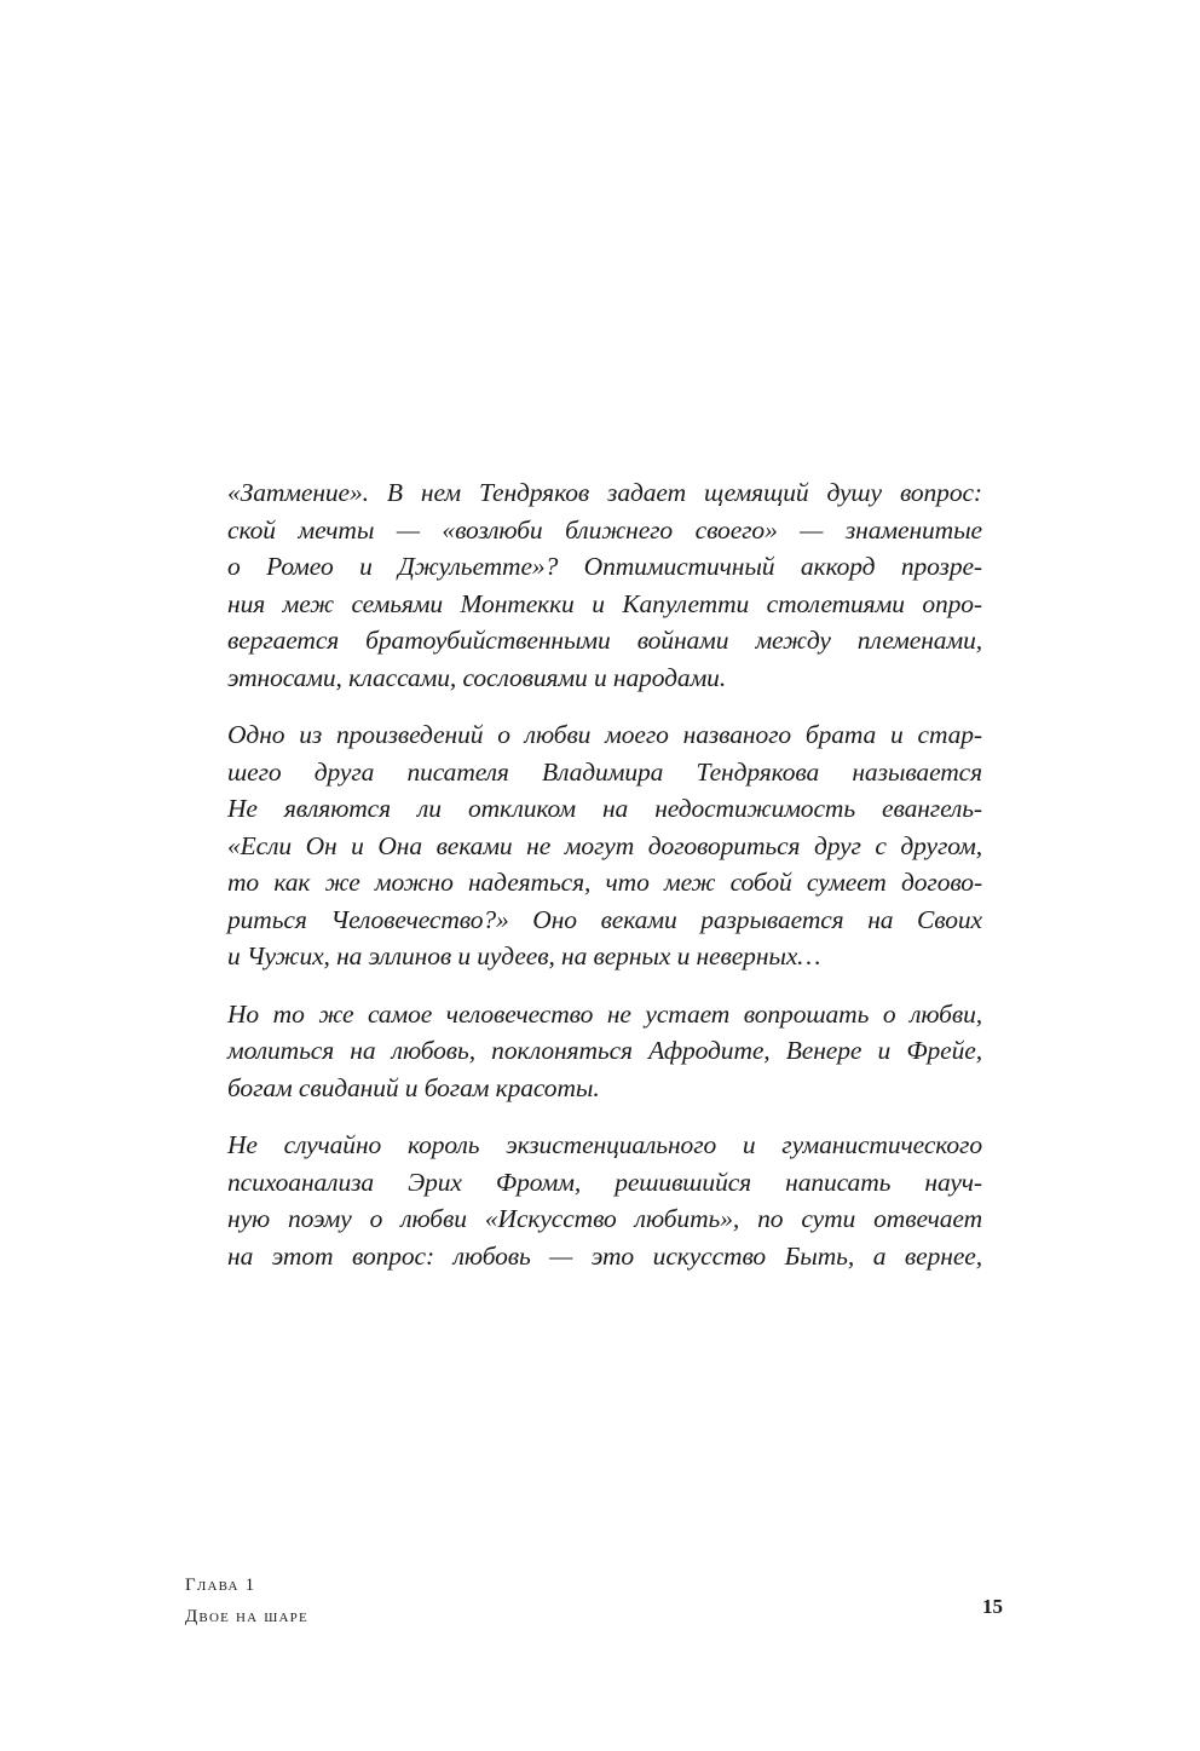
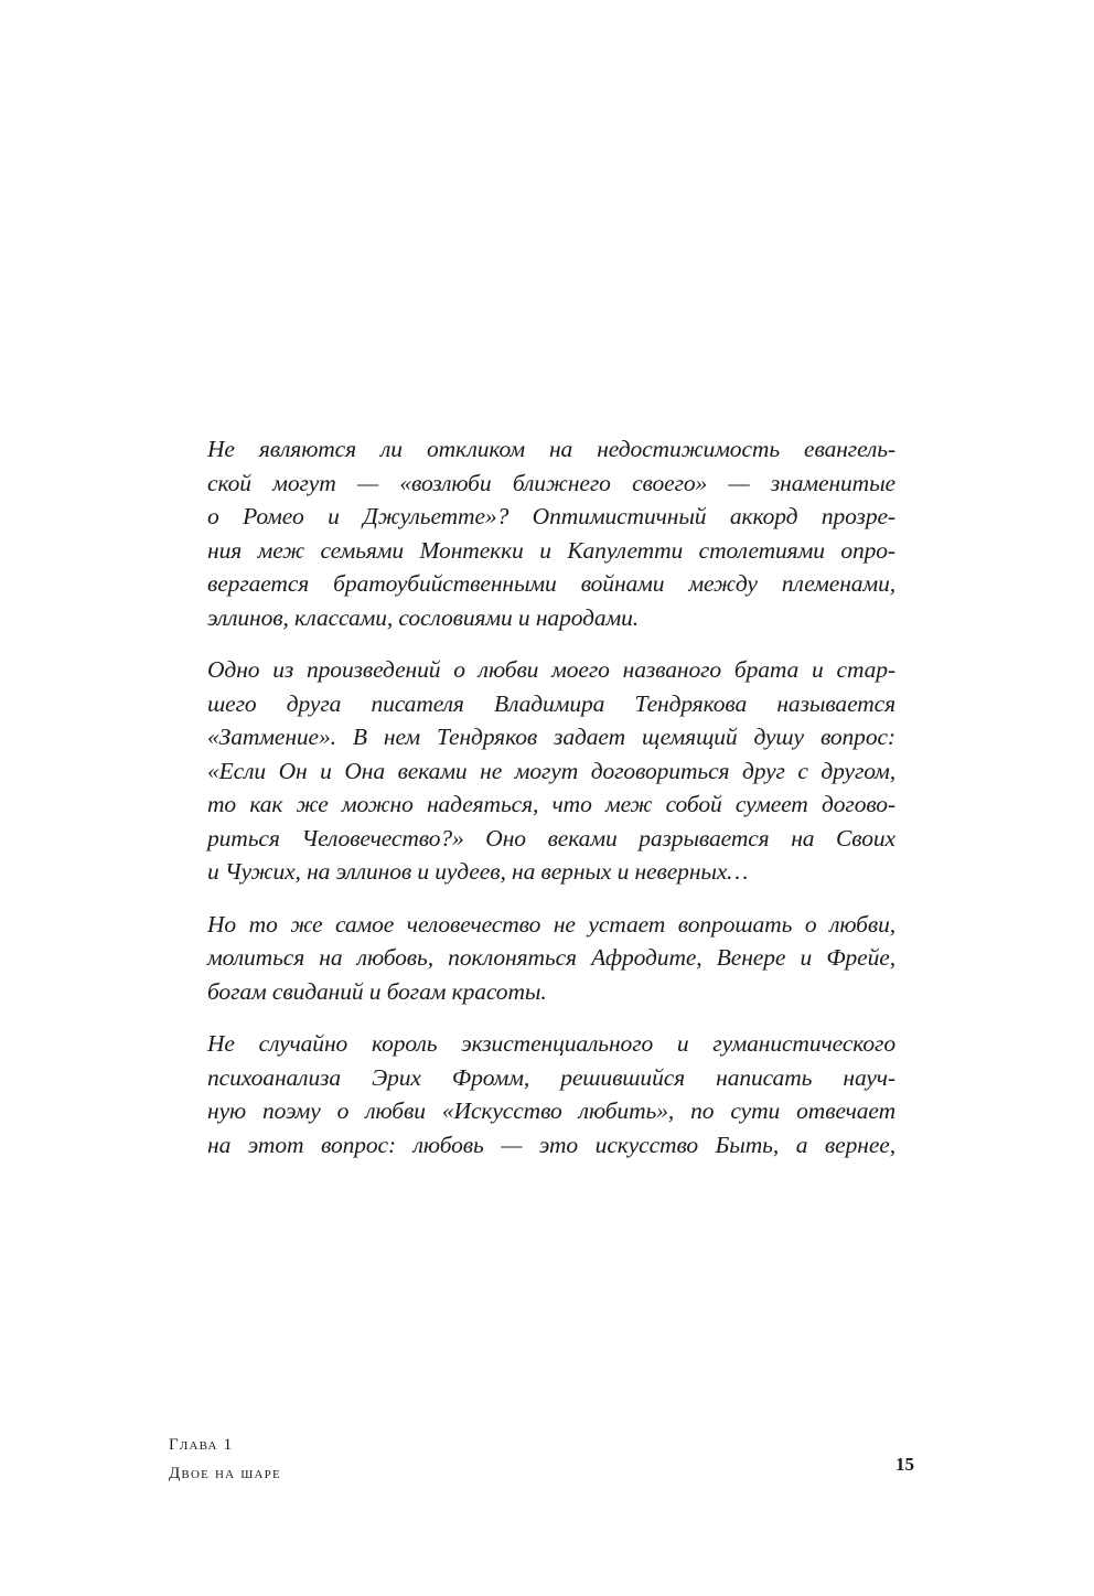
- «Затмение». В нем Тендряков задает щемящий душу вопрос:
+ Не являются ли откликом на недостижимость евангель-
- ской мечты — «возлюби ближнего своего» — знаменитые
+ ской могут — «возлюби ближнего своего» — знаменитые
  о Ромео и Джульетте»? Оптимистичный аккорд прозре-
  ния меж семьями Монтекки и Капулетти столетиями опро-
  вергается братоубийственными войнами между племенами,
- этносами, классами, сословиями и народами.
+ эллинов, классами, сословиями и народами.
  Одно из произведений о любви моего названого брата и стар-
  шего друга писателя Владимира Тендрякова называется
- Не являются ли откликом на недостижимость евангель-
+ «Затмение». В нем Тендряков задает щемящий душу вопрос:
  «Если Он и Она веками не могут договориться друг с другом,
  то как же можно надеяться, что меж собой сумеет догово-
  риться Человечество?» Оно веками разрывается на Своих
  и Чужих, на эллинов и иудеев, на верных и неверных…
  Но то же самое человечество не устает вопрошать о любви,
  молиться на любовь, поклоняться Афродите, Венере и Фрейе,
  богам свиданий и богам красоты.
  Не случайно король экзистенциального и гуманистического
  психоанализа Эрих Фромм, решившийся написать науч-
  ную поэму о любви «Искусство любить», по сути отвечает
  на этот вопрос: любовь — это искусство Быть, а вернее,
  Глава 1
  Двое на шаре
  15
